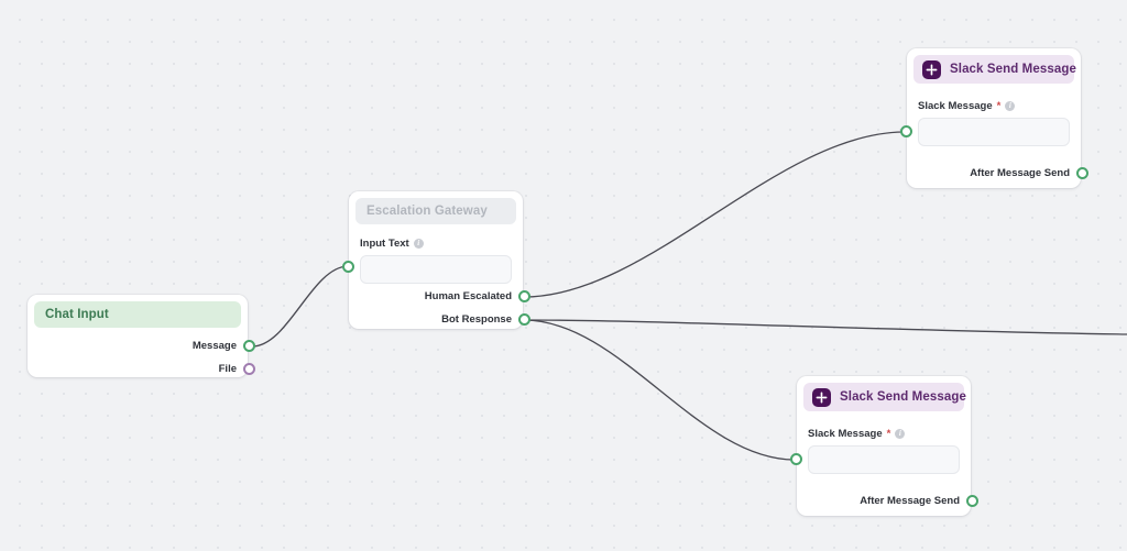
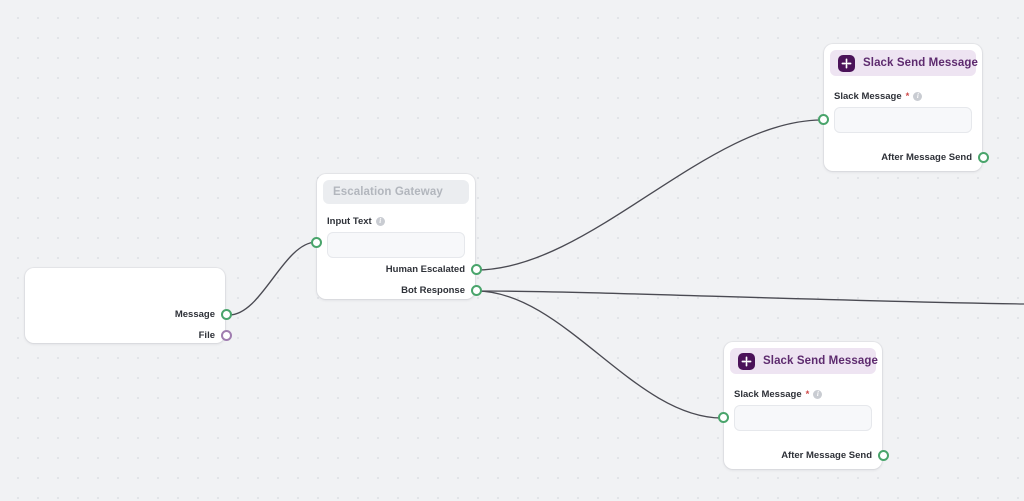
- Chat Input
  Message
  File
  Escalation Gateway
  Input Text
  i
  Human Escalated
  Bot Response
  Slack Send Message
  Slack Message
  *
  i
  After Message Send
  Slack Send Message
  Slack Message
  *
  i
  After Message Send
